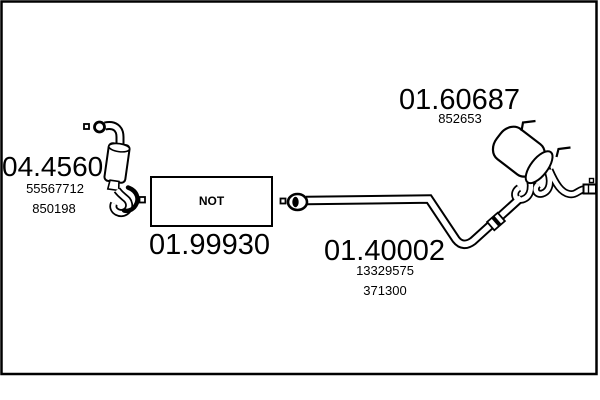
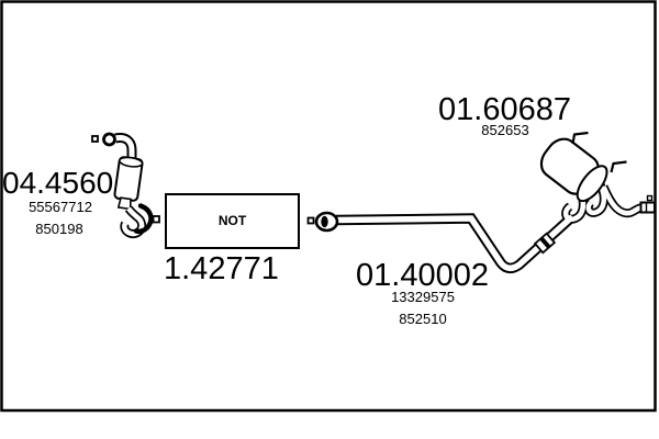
  04.4560
  55567712
  850198
  NOT
- 01.99930
+ 1.42771
  01.40002
  13329575
- 371300
+ 852510
  01.60687
  852653
